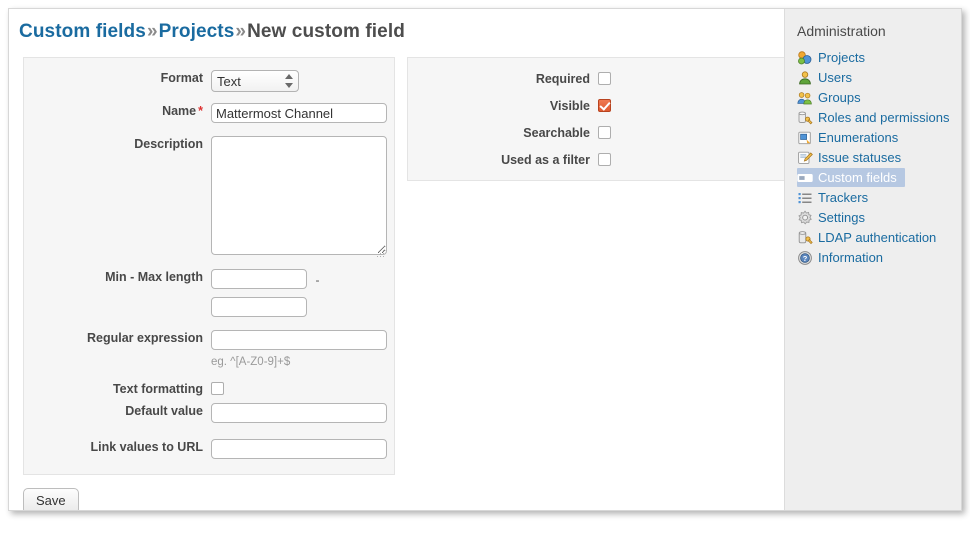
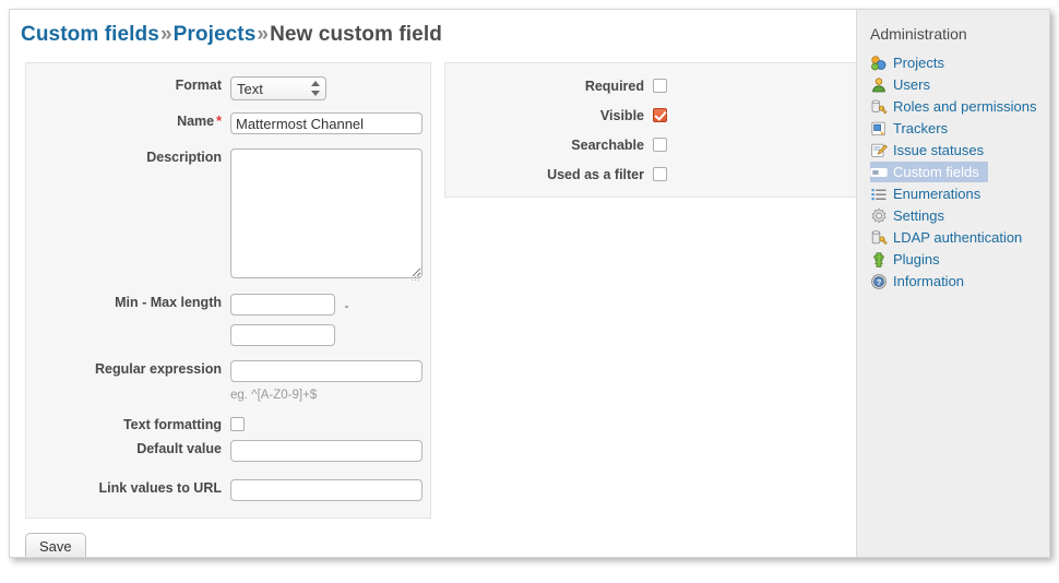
  Custom fields»Projects»New custom field
  Format
  Text
  Name *
  Mattermost Channel
  Description
  Min - Max length
  -
  Regular expression
  eg. ^[A-Z0-9]+$
  Text formatting
  Default value
  Link values to URL
  Required
  Visible
  Searchable
  Used as a filter
  Save
  Administration
  Projects
  Users
- Groups
  Roles and permissions
- Enumerations
+ Trackers
  Issue statuses
  Custom fields
- Trackers
+ Enumerations
  Settings
  LDAP authentication
+ Plugins
  ?
  Information
